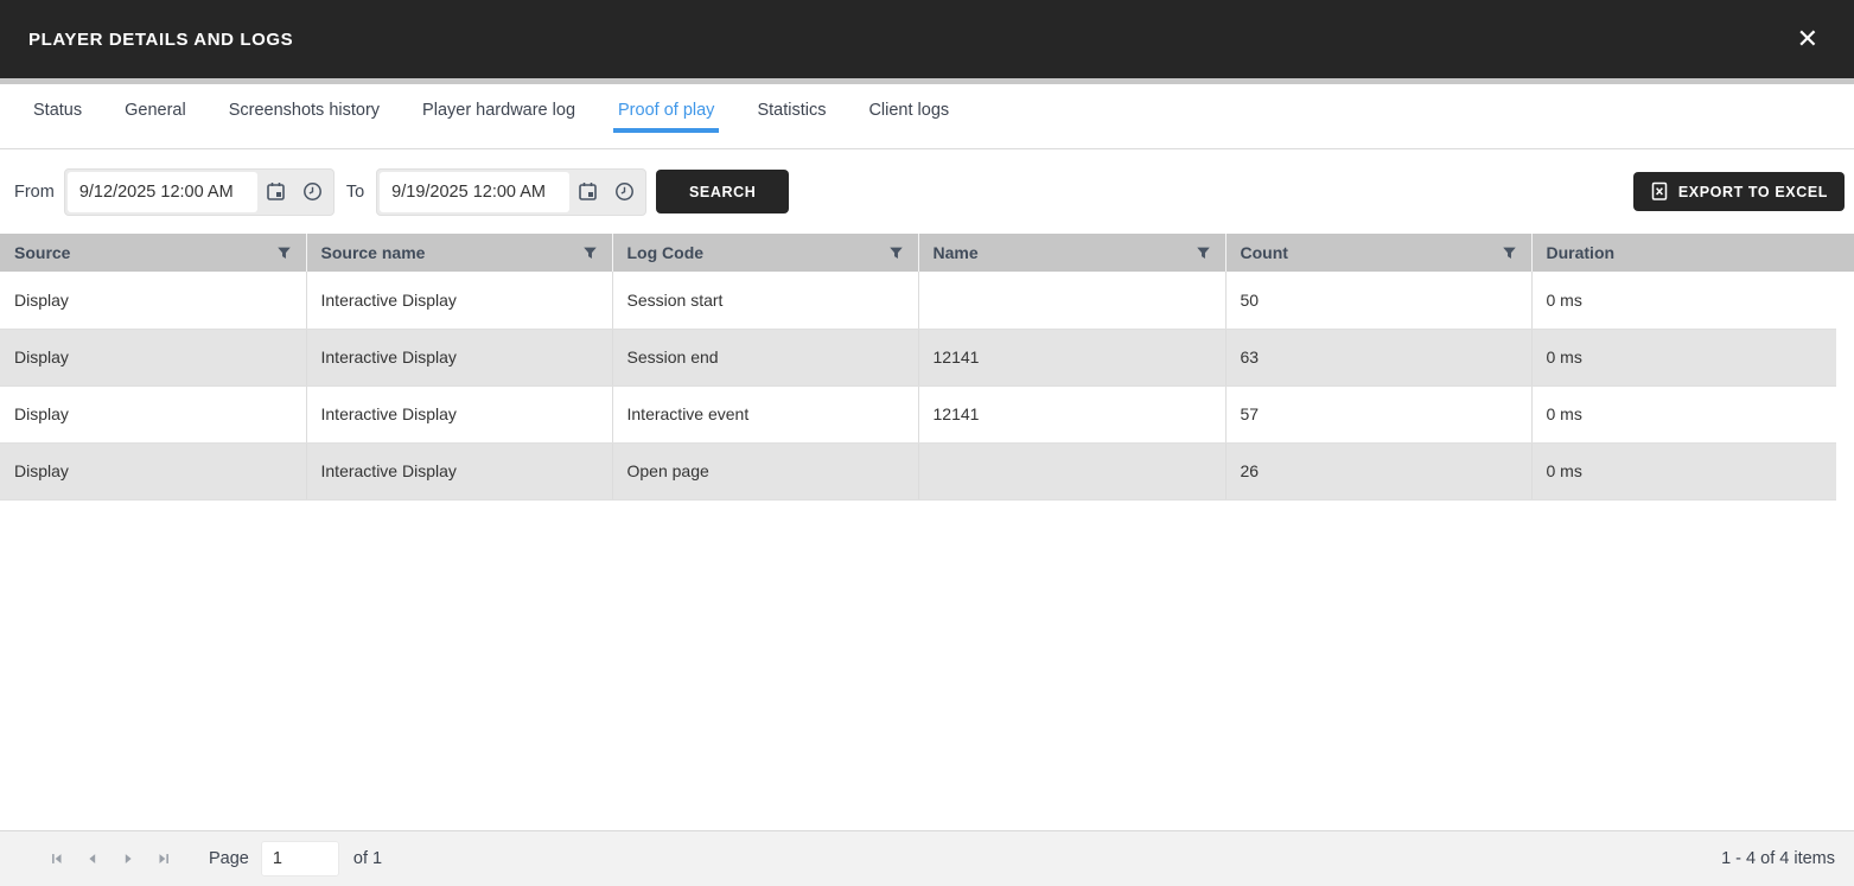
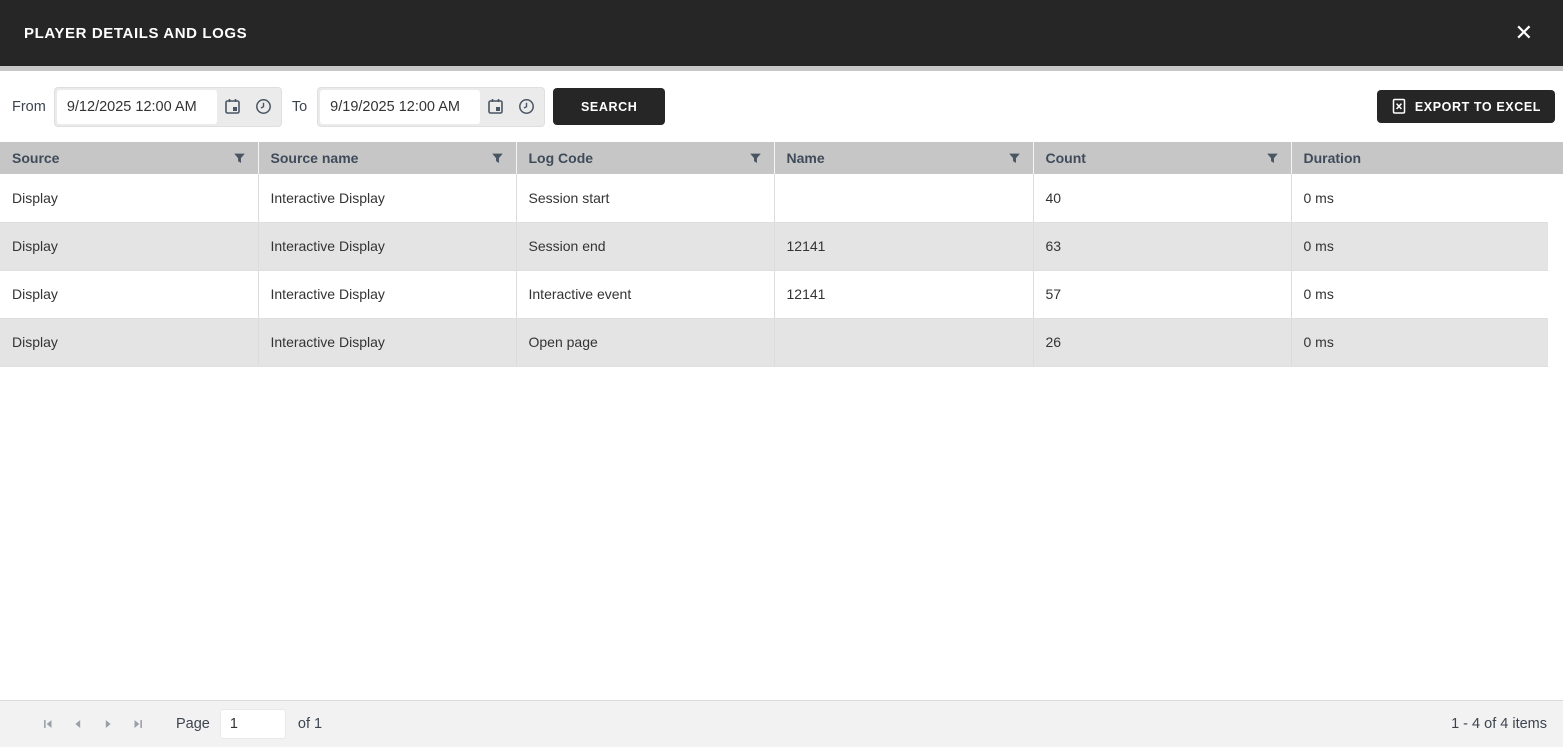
  PLAYER DETAILS AND LOGS
  ✕
- Status General Screenshots history Player hardware log Proof of play Statistics Client logs
  From
  9/12/2025 12:00 AM
  To
  9/19/2025 12:00 AM
  SEARCH
  EXPORT TO EXCEL
  Source	Source name	Log Code	Name	Count	Duration
- Display	Interactive Display	Session start		50	0 ms
+ Display	Interactive Display	Session start		40	0 ms
  Display	Interactive Display	Session end	12141	63	0 ms
  Display	Interactive Display	Interactive event	12141	57	0 ms
  Display	Interactive Display	Open page		26	0 ms
  Page
  1
  of 1
  1 - 4 of 4 items
